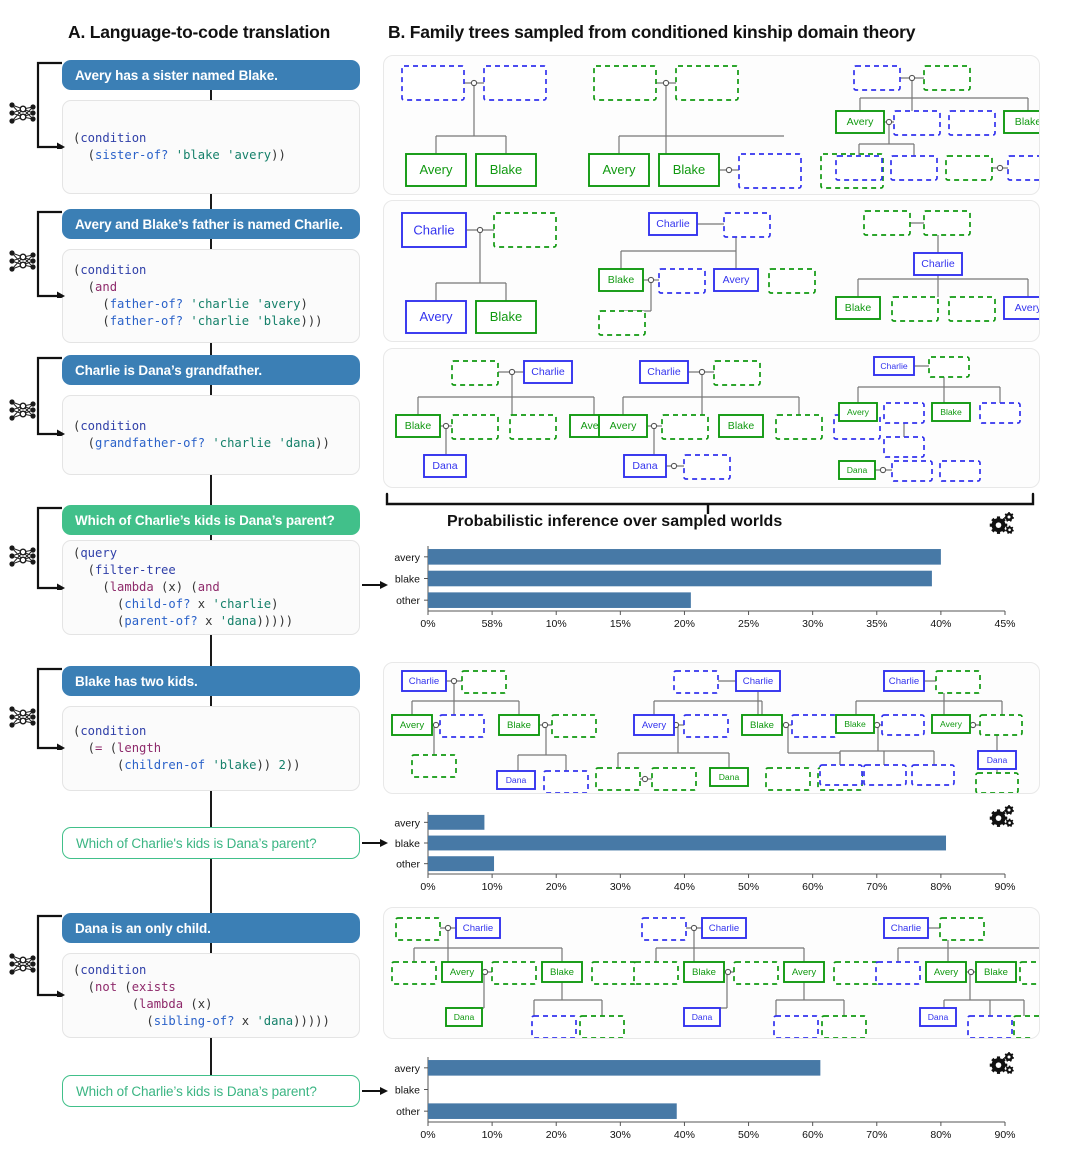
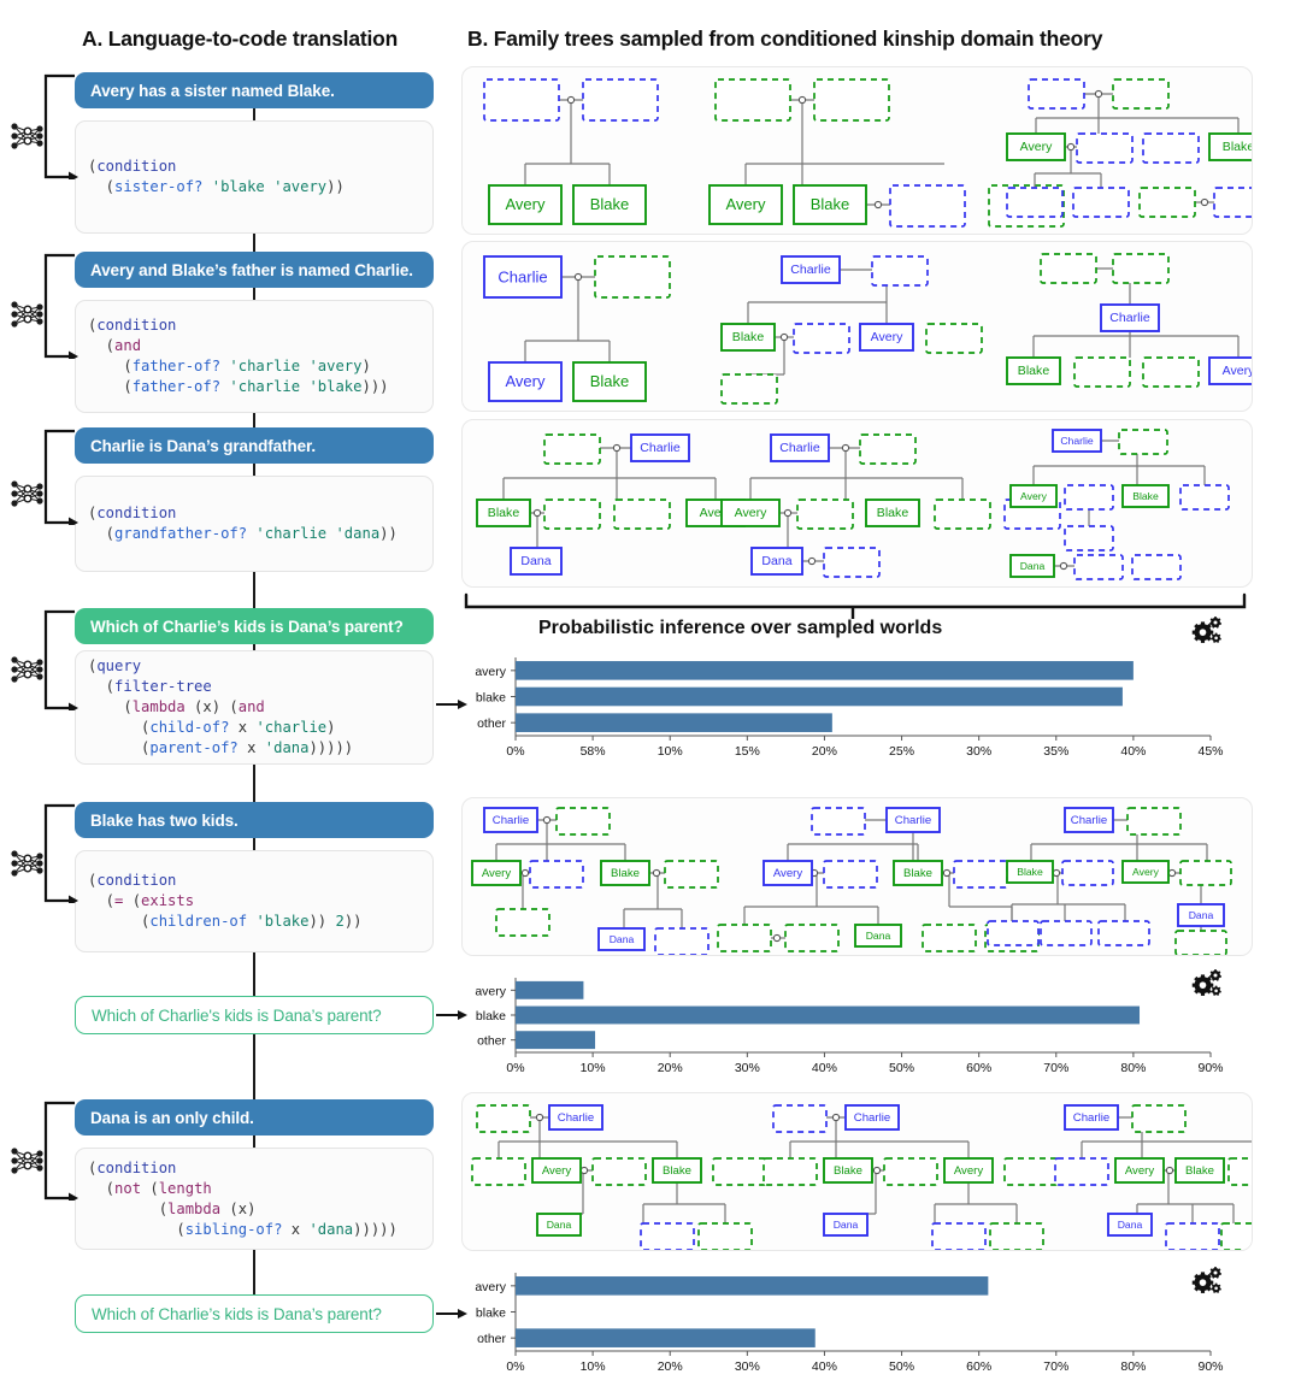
  A. Language-to-code translation
  B. Family trees sampled from conditioned kinship domain theory
  Avery has a sister named Blake.
  (condition (sister-of? 'blake 'avery))
  Avery and Blake’s father is named Charlie.
  (condition (and (father-of? 'charlie 'avery) (father-of? 'charlie 'blake)))
  Charlie is Dana’s grandfather.
  (condition (grandfather-of? 'charlie 'dana))
  Which of Charlie’s kids is Dana’s parent?
  (query (filter-tree (lambda (x) (and (child-of? x 'charlie) (parent-of? x 'dana)))))
  Blake has two kids.
- (condition (= (length (children-of 'blake)) 2))
+ (condition (= (exists (children-of 'blake)) 2))
  Which of Charlie's kids is Dana’s parent?
  Dana is an only child.
- (condition (not (exists (lambda (x) (sibling-of? x 'dana)))))
+ (condition (not (length (lambda (x) (sibling-of? x 'dana)))))
  Which of Charlie’s kids is Dana’s parent?
  Avery
  Blake
  Avery
  Blake
  Avery
  Blake
  Charlie
  Avery
  Blake
  Charlie
  Blake
  Avery
  Charlie
  Blake
  Avery
  Charlie
  Blake
  Dana
  Charlie
  Avery
  Blake
  Dana
  Charlie
  Avery
  Blake
  Dana
  Charlie
  Avery
  Blake
  Dana
  Charlie
  Avery
  Blake
  Dana
  Charlie
  Blake
  Avery
  Dana
  Charlie
  Avery
  Blake
  Dana
  Charlie
  Blake
  Avery
  Dana
  Charlie
  Avery
  Blake
  Dana
  Probabilistic inference over sampled worlds
  0%
  58%
  10%
  15%
  20%
  25%
  30%
  35%
  40%
  45%
  avery
  blake
  other
  0%
  10%
  20%
  30%
  40%
  50%
  60%
  70%
  80%
  90%
  avery
  blake
  other
  0%
  10%
  20%
  30%
  40%
  50%
  60%
  70%
  80%
  90%
  avery
  blake
  other
